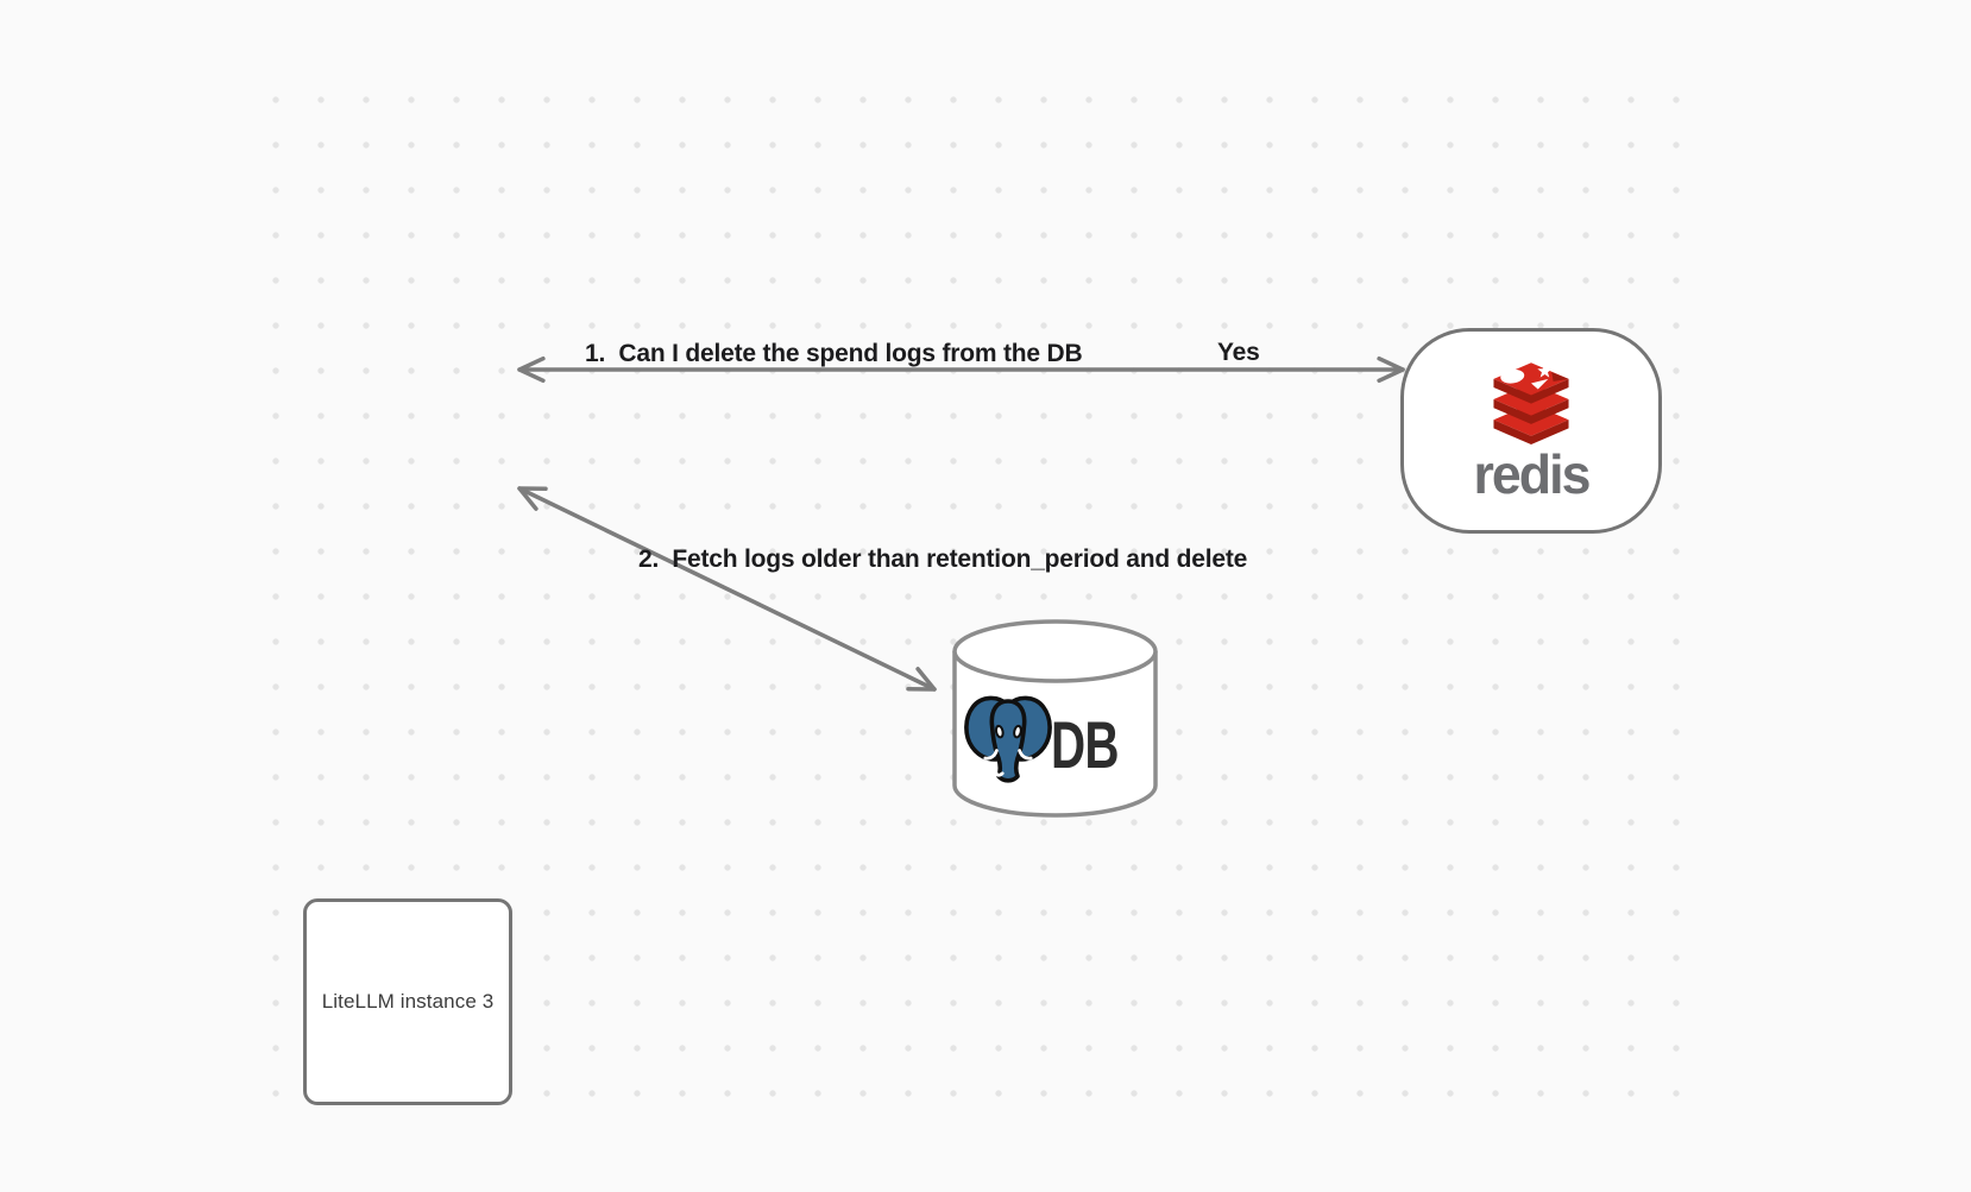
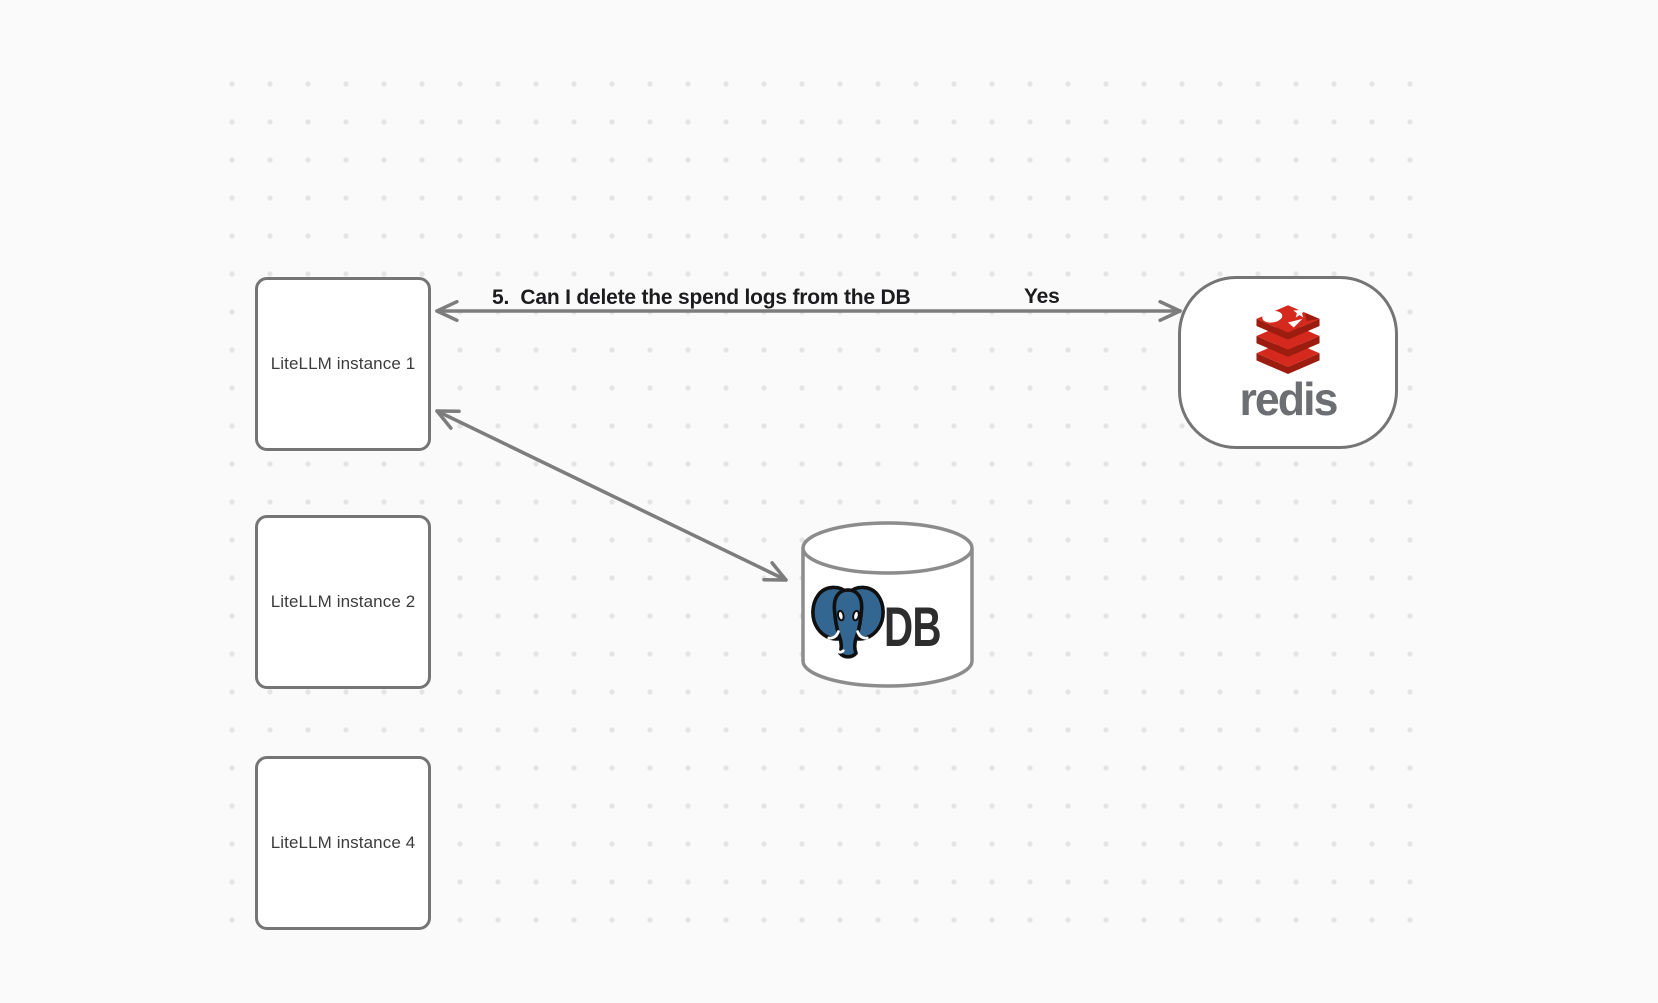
+ LiteLLM instance 1
+ LiteLLM instance 2
- LiteLLM instance 3
+ LiteLLM instance 4
  redis
  DB
- 1. Can I delete the spend logs from the DB
+ 5. Can I delete the spend logs from the DB
  Yes
- 2. Fetch logs older than retention_period and delete
